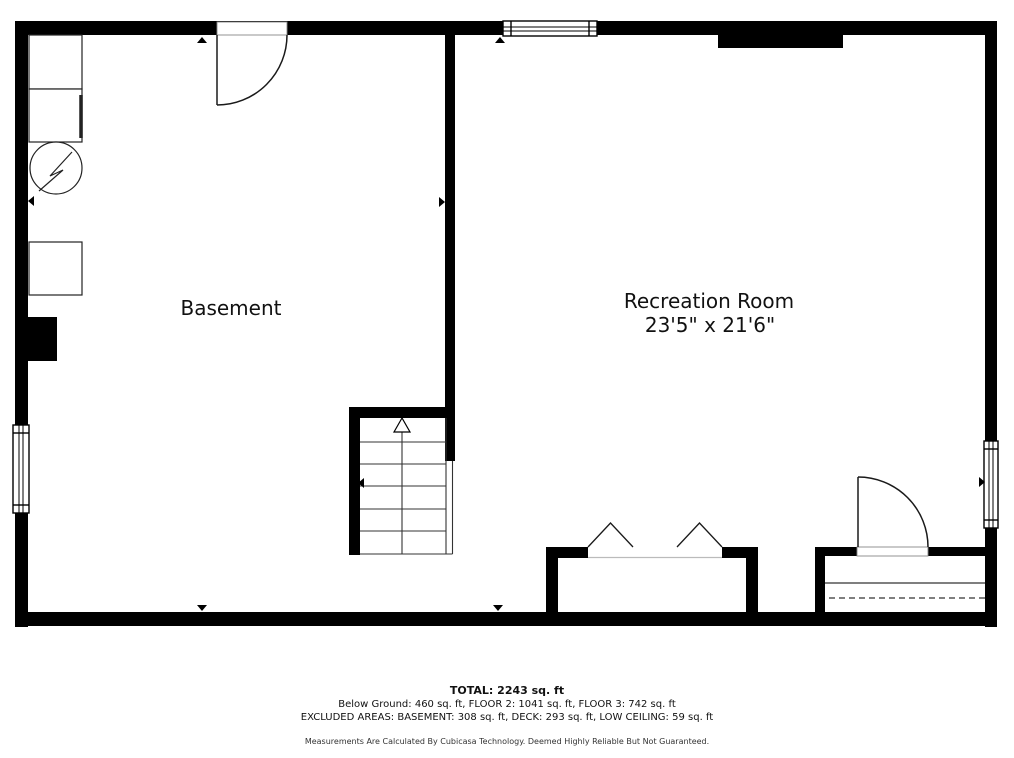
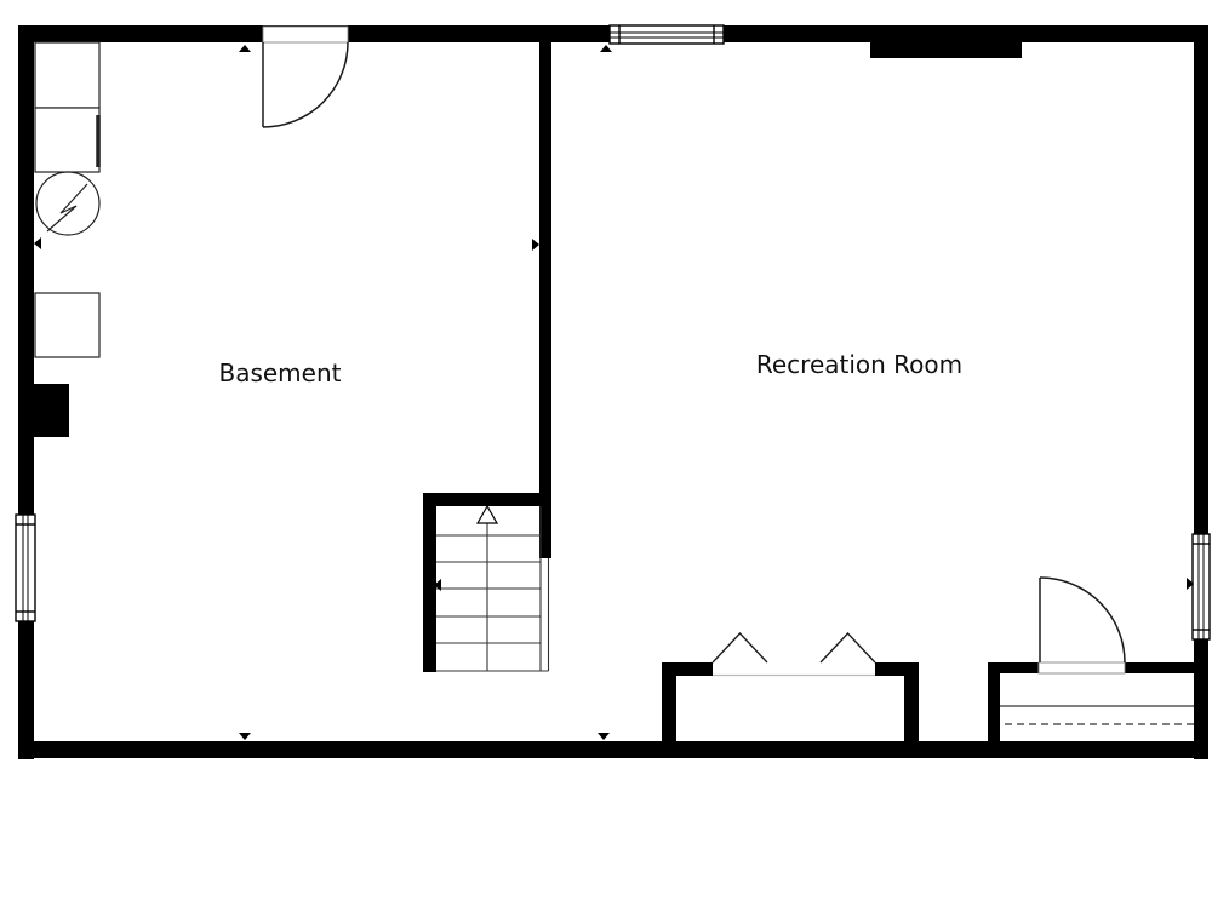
  Basement
  Recreation Room
- 23'5" x 21'6"
- TOTAL: 2243 sq. ft
- Below Ground: 460 sq. ft, FLOOR 2: 1041 sq. ft, FLOOR 3: 742 sq. ft
- EXCLUDED AREAS: BASEMENT: 308 sq. ft, DECK: 293 sq. ft, LOW CEILING: 59 sq. ft
- Measurements Are Calculated By Cubicasa Technology. Deemed Highly Reliable But Not Guaranteed.
